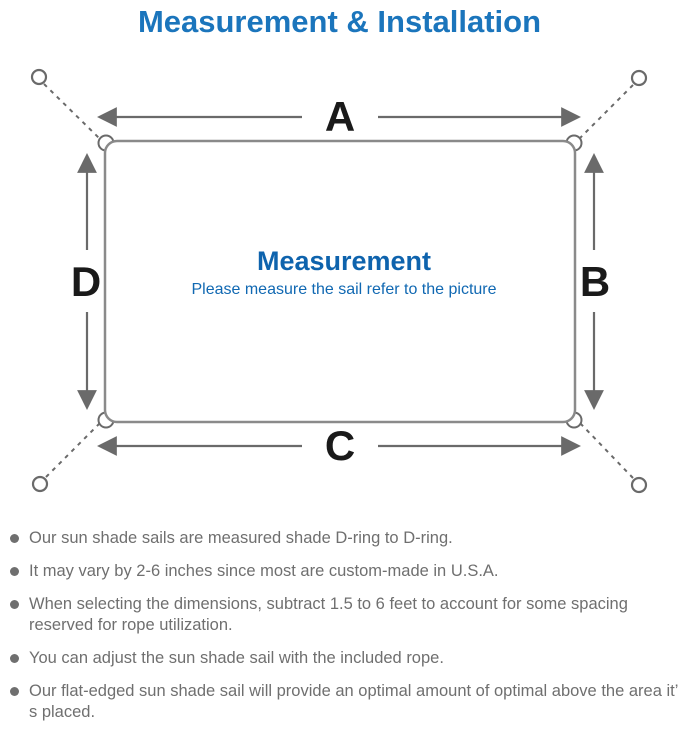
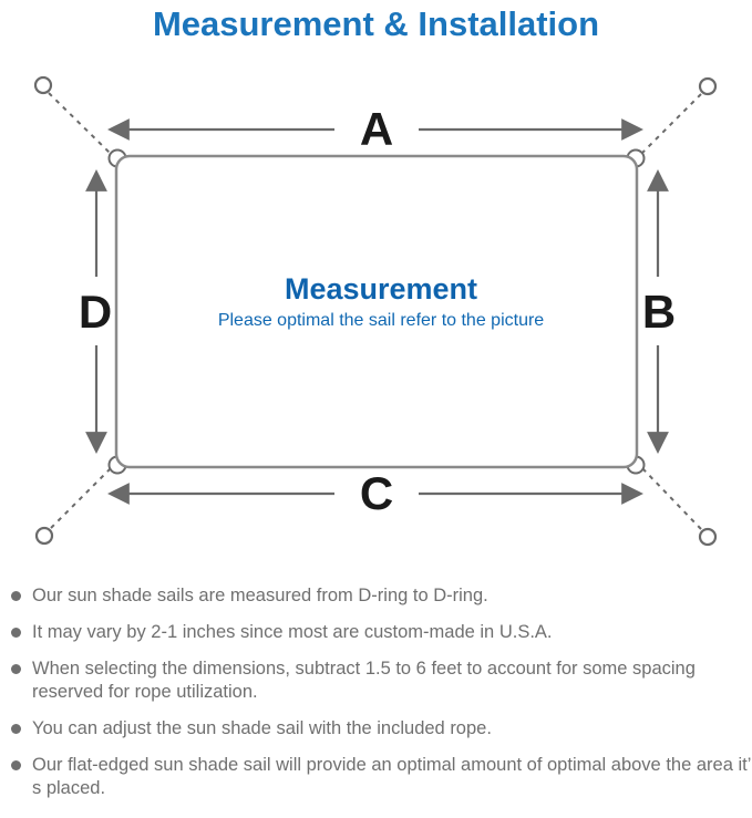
  Measurement & Installation
  A
  C
  D
  B
  Measurement
- Please measure the sail refer to the picture
+ Please optimal the sail refer to the picture
- Our sun shade sails are measured shade D-ring to D-ring.
+ Our sun shade sails are measured from D-ring to D-ring.
- It may vary by 2-6 inches since most are custom-made in U.S.A.
+ It may vary by 2-1 inches since most are custom-made in U.S.A.
  When selecting the dimensions, subtract 1.5 to 6 feet to account for some spacing reserved for rope utilization.
  You can adjust the sun shade sail with the included rope.
  Our flat-edged sun shade sail will provide an optimal amount of optimal above the area it’ s placed.
